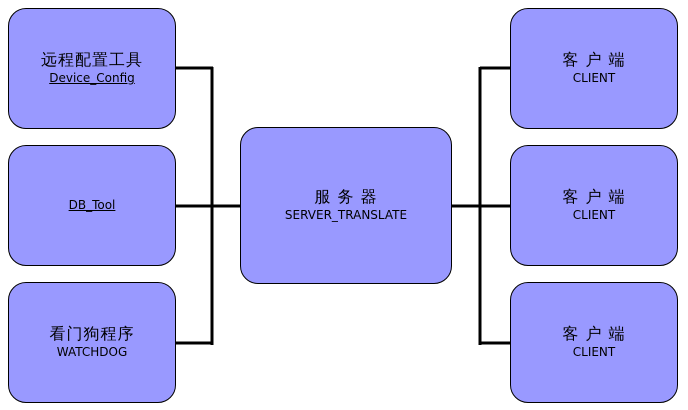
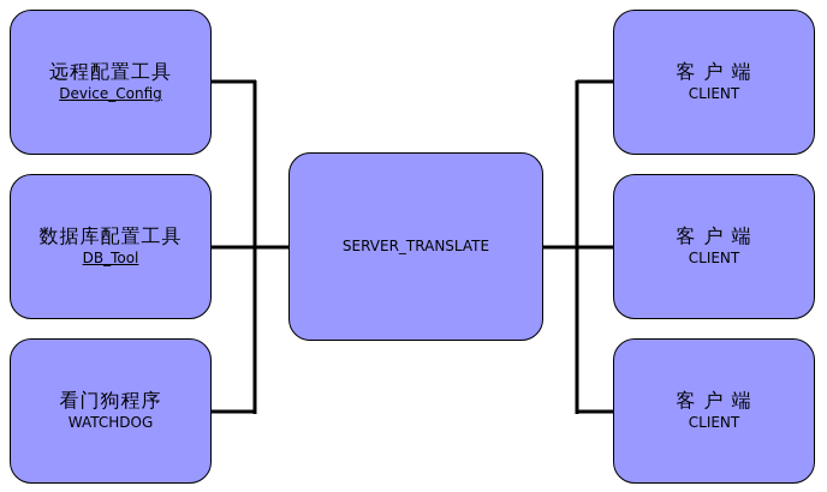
  远程配置工具
  Device_Config
+ 数据库配置工具
  DB_Tool
  看门狗程序
  WATCHDOG
- 服 务 器
  SERVER_TRANSLATE
  客 户 端
  CLIENT
  客 户 端
  CLIENT
  客 户 端
  CLIENT
